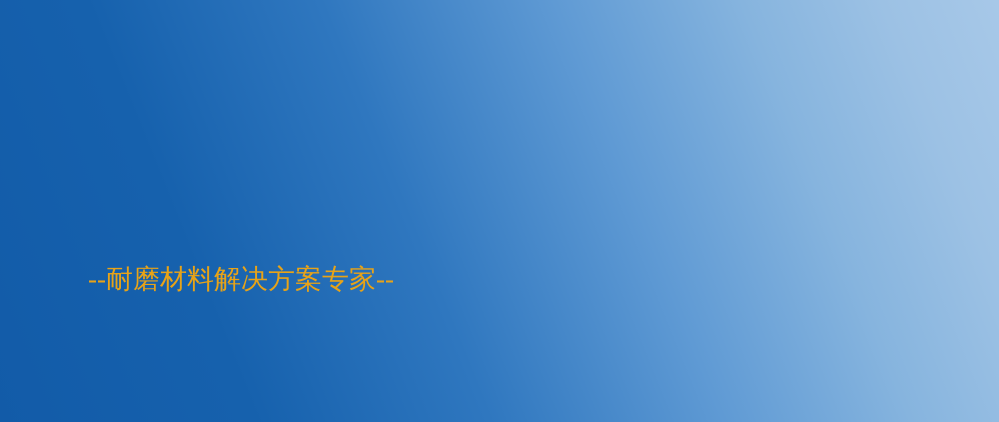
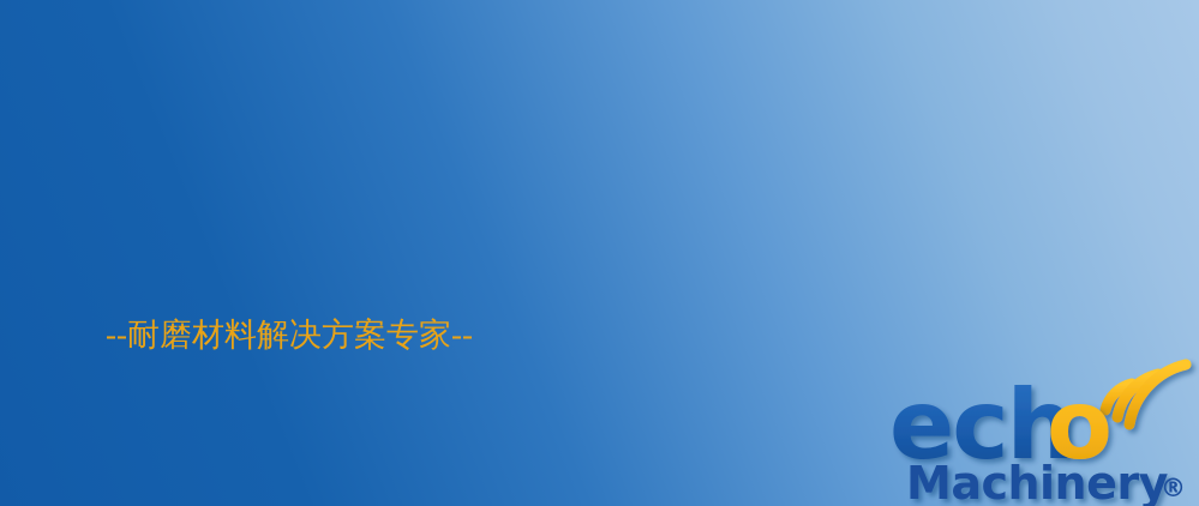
  --耐磨材料解决方案专家--
+ ech
+ o
+ Machinery
+ ®
